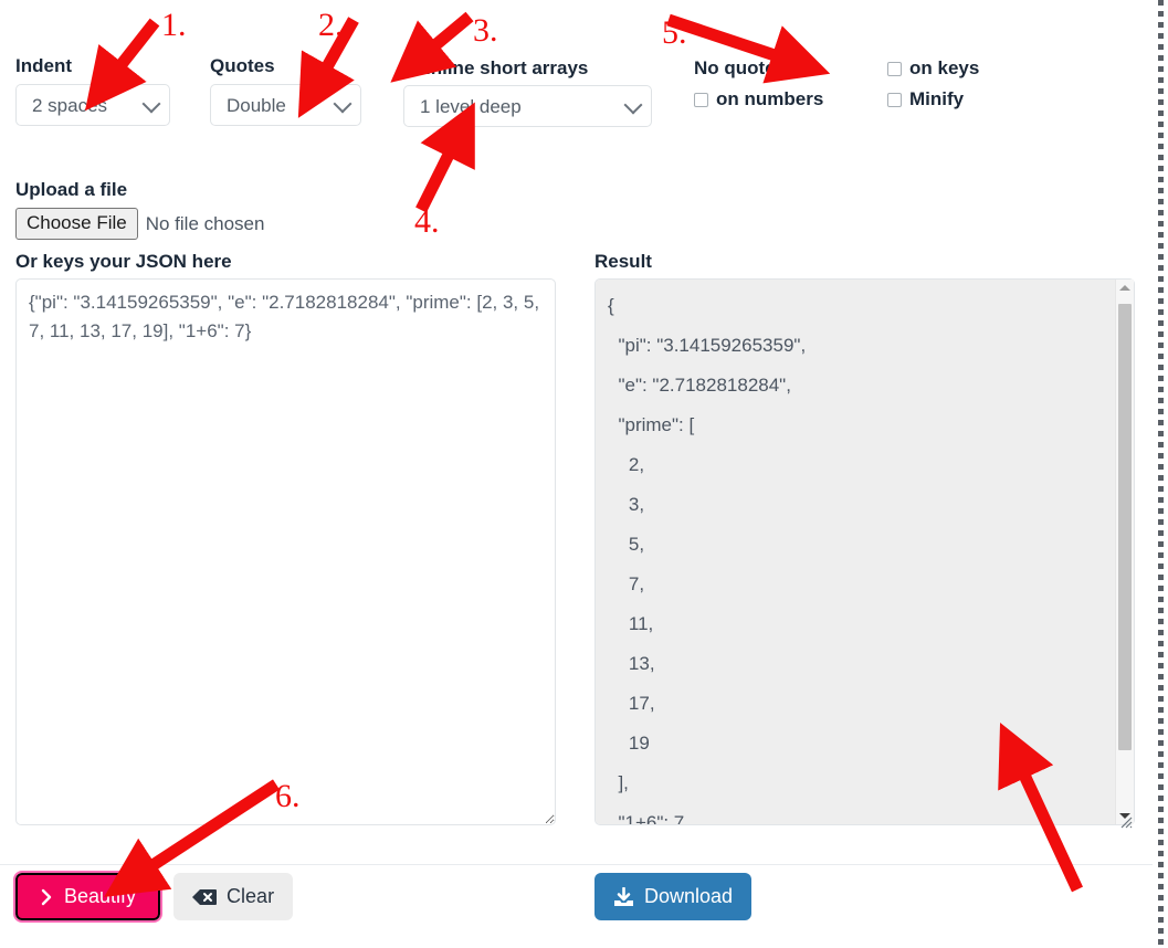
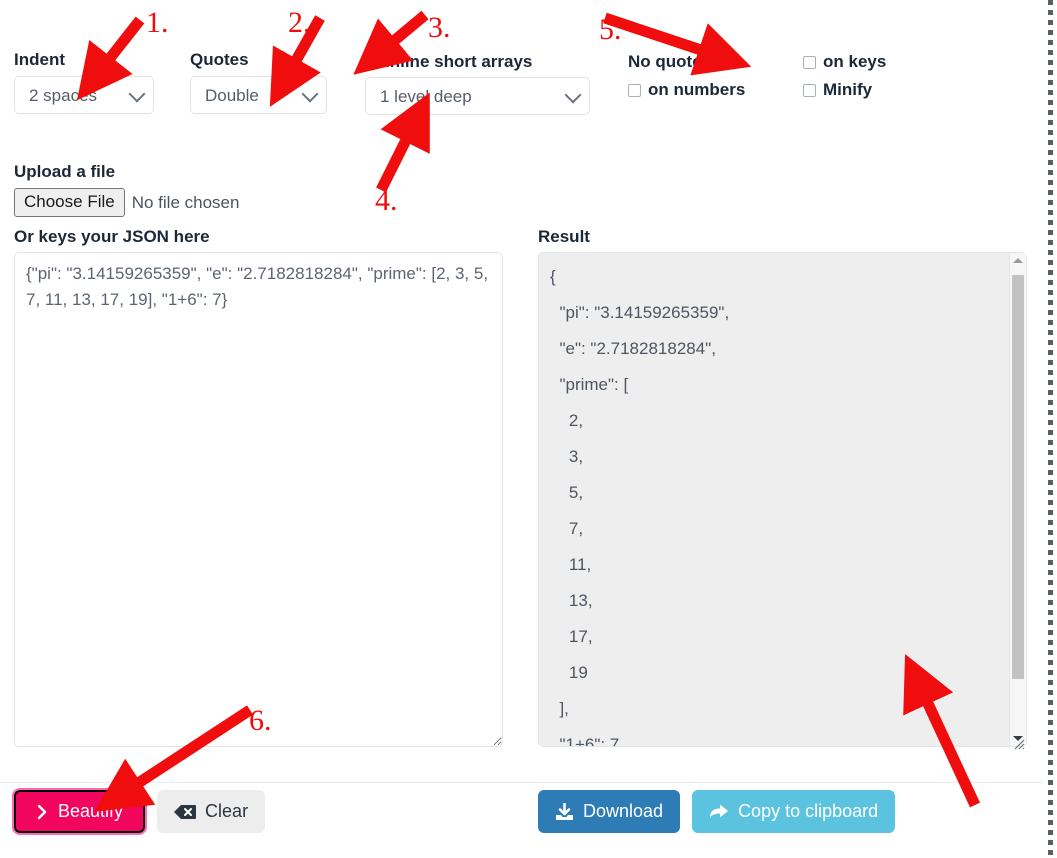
  Indent
  2 spaces
  Quotes
  Double
  Inline short arrays
  1 level deep
  No quotes:
  on numbers
  on keys
  Minify
  Upload a file
  Choose File
  No file chosen
  Or keys your JSON here
  Result
  {
  "pi": "3.14159265359",
  "e": "2.7182818284",
  "prime": [
  2,
  3,
  5,
  7,
  11,
  13,
  17,
  19
  ],
  Beautify
  Clear
  Download
+ Copy to clipboard
  1.
  2.
  3.
  4.
  5.
  6.
